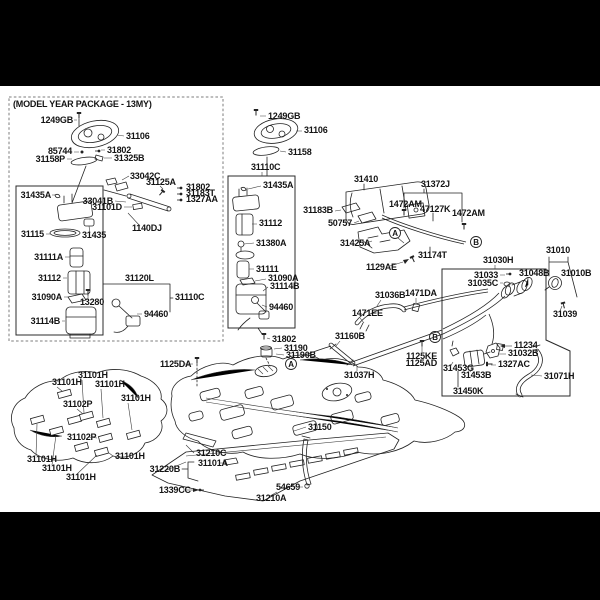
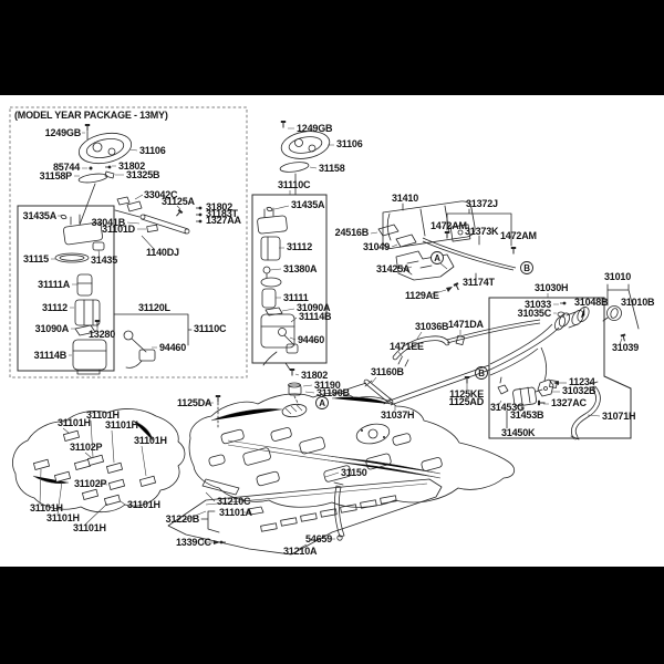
  (MODEL YEAR PACKAGE - 13MY)
  1249GB
  31106
  85744
  31802
  31158P
  31325B
  33042C
  31125A
  31802
  31183T
  1327AA
  33041B
  31101D
  31435A
  31115
  31435
  1140DJ
  31111A
  31112
  31090A
  13280
  31114B
  31120L
  31110C
  94460
  1249GB
  31106
  31158
  31110C
  31435A
  31112
  31380A
  31111
  31090A
  31114B
  94460
  31410
  31372J
  1472AM
- 47127K
+ 31373K
  1472AM
- 31183B
+ 24516B
- 50757
+ 31049
  31425A
  31174T
  1129AE
  A
  B
  31030H
  31033
  31035C
  31048B
  31010
  31010B
  31039
  11234
  31032B
  1327AC
  31071H
  31453G
  31453B
  31450K
  1125KE
  1125AD
  B
  31036B
  1471DA
  1471EE
  31160B
  31037H
  A
  31802
  31190
  31190B
  1125D
  31150
  31210C
  3110A
  31220B
  1339CC
  5465
  31210A
  31101H
  31101H
  31101H
  31101H
  31102P
  31102P
  31101H
  31101H
  31101H
  31101H
